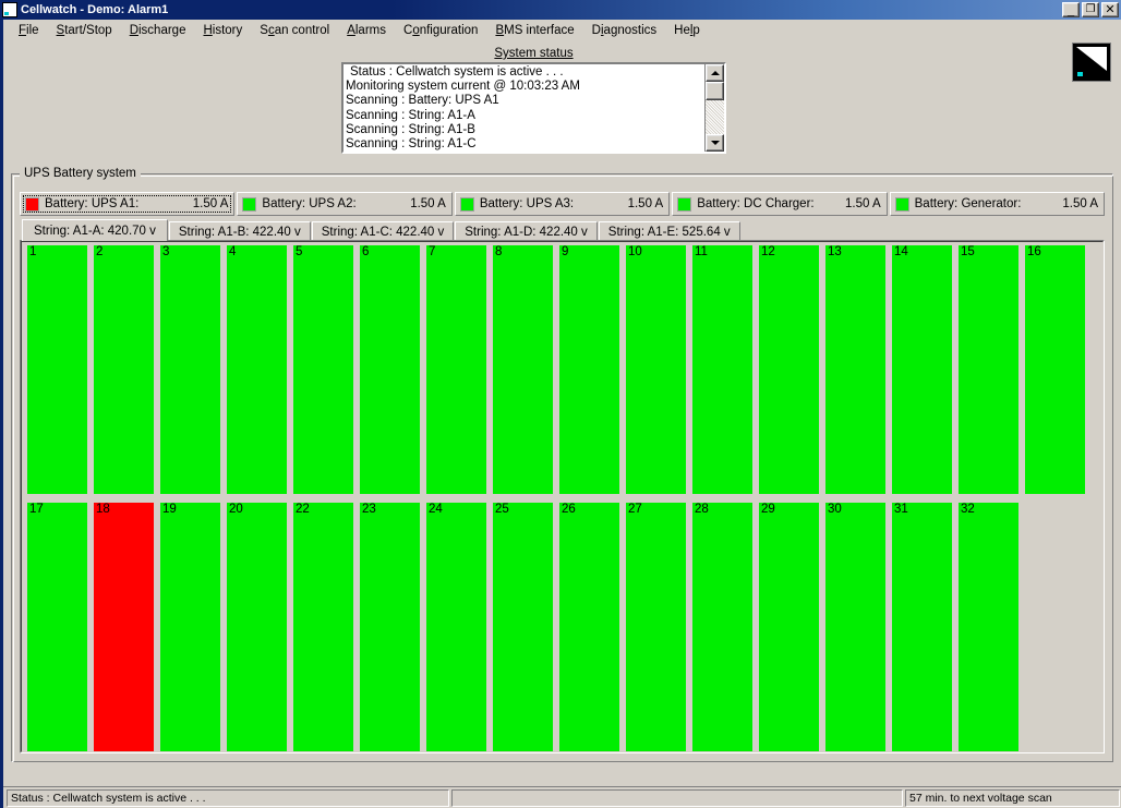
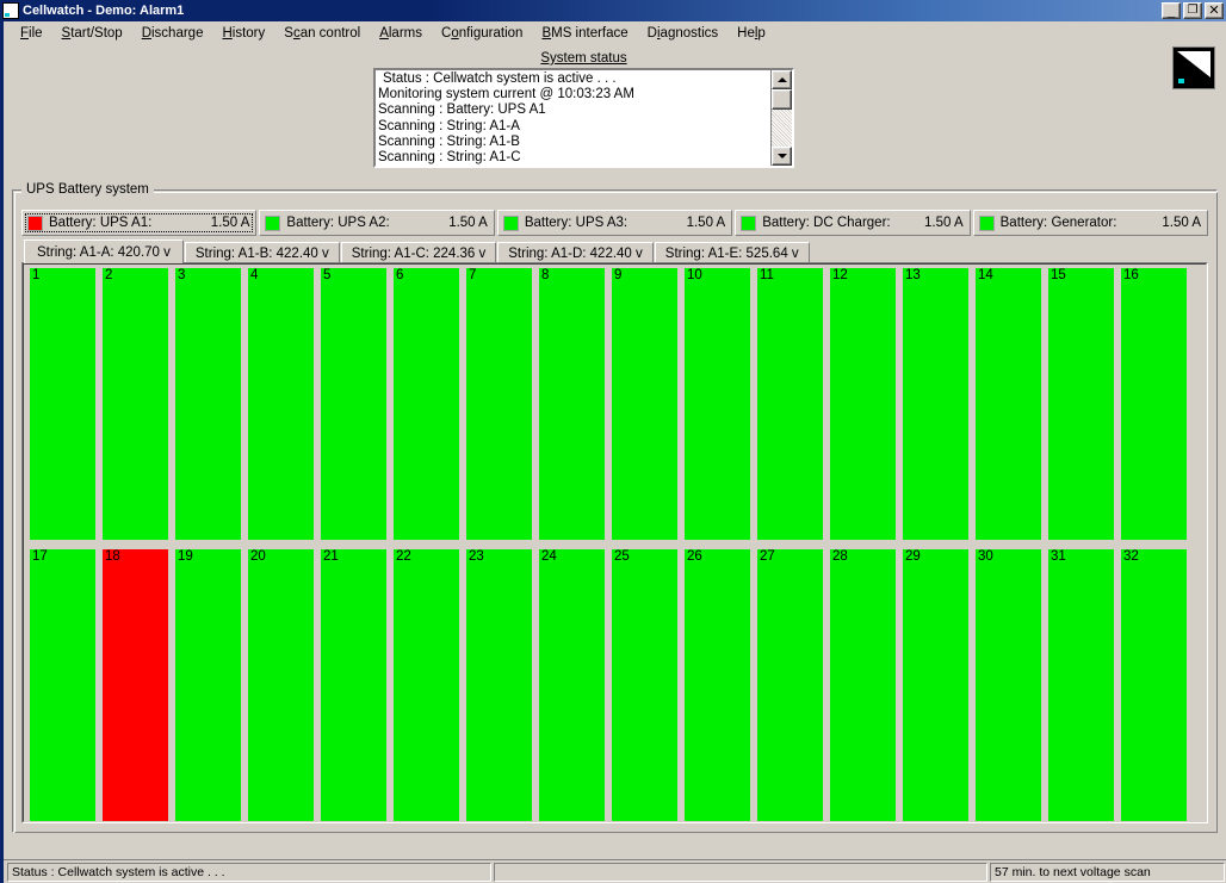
  Cellwatch - Demo: Alarm1
  _
  ❐
  ✕
  File
  Start/Stop
  Discharge
  History
  Scan control
  Alarms
  Configuration
  BMS interface
  Diagnostics
  Help
  System status
  Status : Cellwatch system is active . . .
  Monitoring system current @ 10:03:23 AM
  Scanning : Battery: UPS A1
  Scanning : String: A1-A
  Scanning : String: A1-B
  Scanning : String: A1-C
  UPS Battery system
  Battery: UPS A1:
  1.50 A
  Battery: UPS A2:
  1.50 A
  Battery: UPS A3:
  1.50 A
  Battery: DC Charger:
  1.50 A
  Battery: Generator:
  1.50 A
  String: A1-A: 420.70 v
  String: A1-B: 422.40 v
- String: A1-C: 422.40 v
+ String: A1-C: 224.36 v
  String: A1-D: 422.40 v
  String: A1-E: 525.64 v
  1
  2
  3
  4
  5
  6
  7
  8
  9
  10
  11
  12
  13
  14
  15
  16
  17
  18
  19
  20
+ 21
  22
  23
  24
  25
  26
  27
  28
  29
  30
  31
  32
  Status : Cellwatch system is active . . .
  57 min. to next voltage scan
